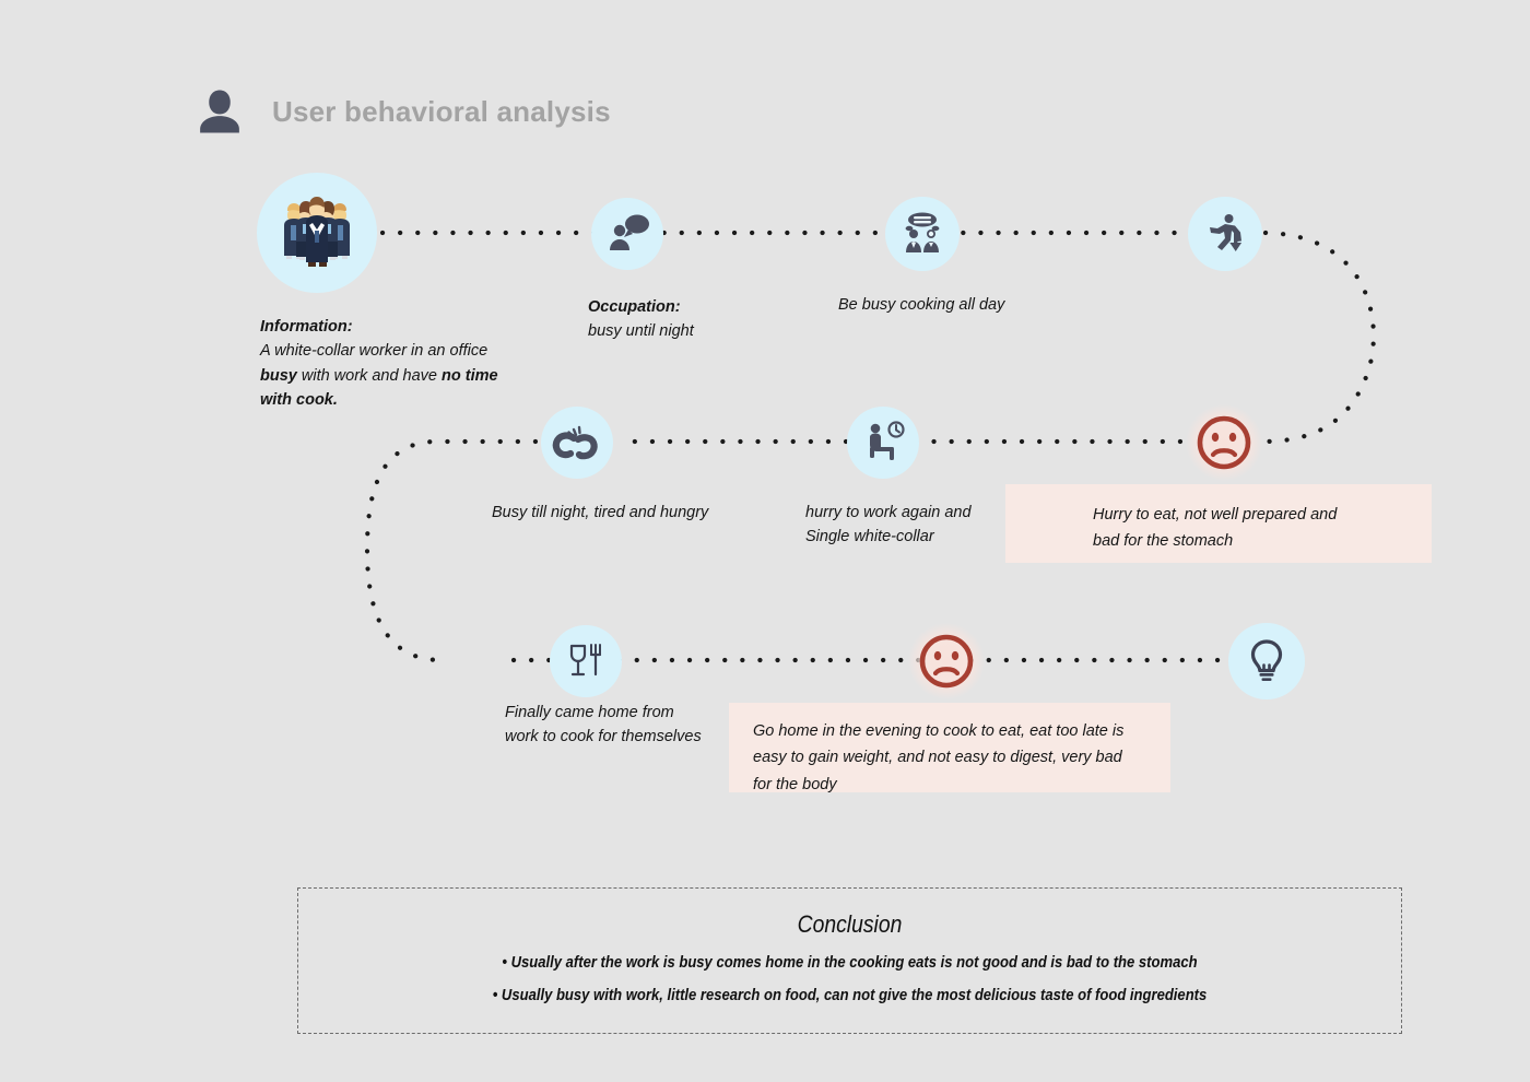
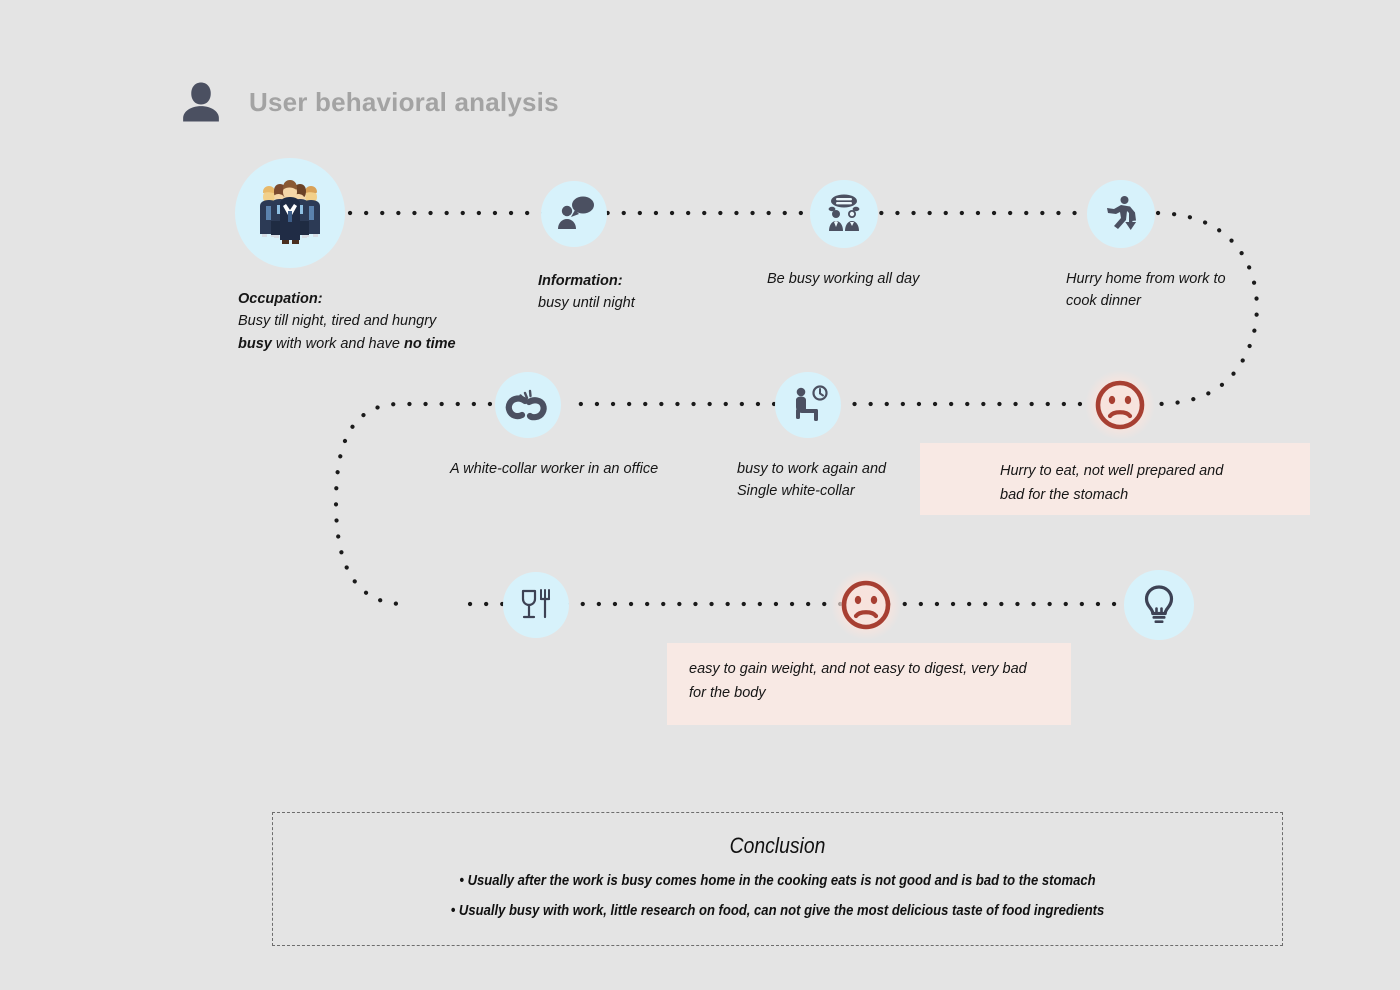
  User behavioral analysis
- Information:
+ Occupation:
- A white-collar worker in an office
+ Busy till night, tired and hungry
  busy with work and have no time
- with cook.
- Occupation:
+ Information:
  busy until night
- Be busy cooking all day
+ Be busy working all day
+ Hurry home from work to
+ cook dinner
  Hurry to eat, not well prepared and
  bad for the stomach
- hurry to work again and
+ busy to work again and
  Single white-collar
- Busy till night, tired and hungry
+ A white-collar worker in an office
- Finally came home from
- work to cook for themselves
- Go home in the evening to cook to eat, eat too late is
  easy to gain weight, and not easy to digest, very bad
  for the body
  Conclusion
  Usually after the work is busy comes home in the cooking eats is not good and is bad to the stomach
  Usually busy with work, little research on food, can not give the most delicious taste of food ingredients
